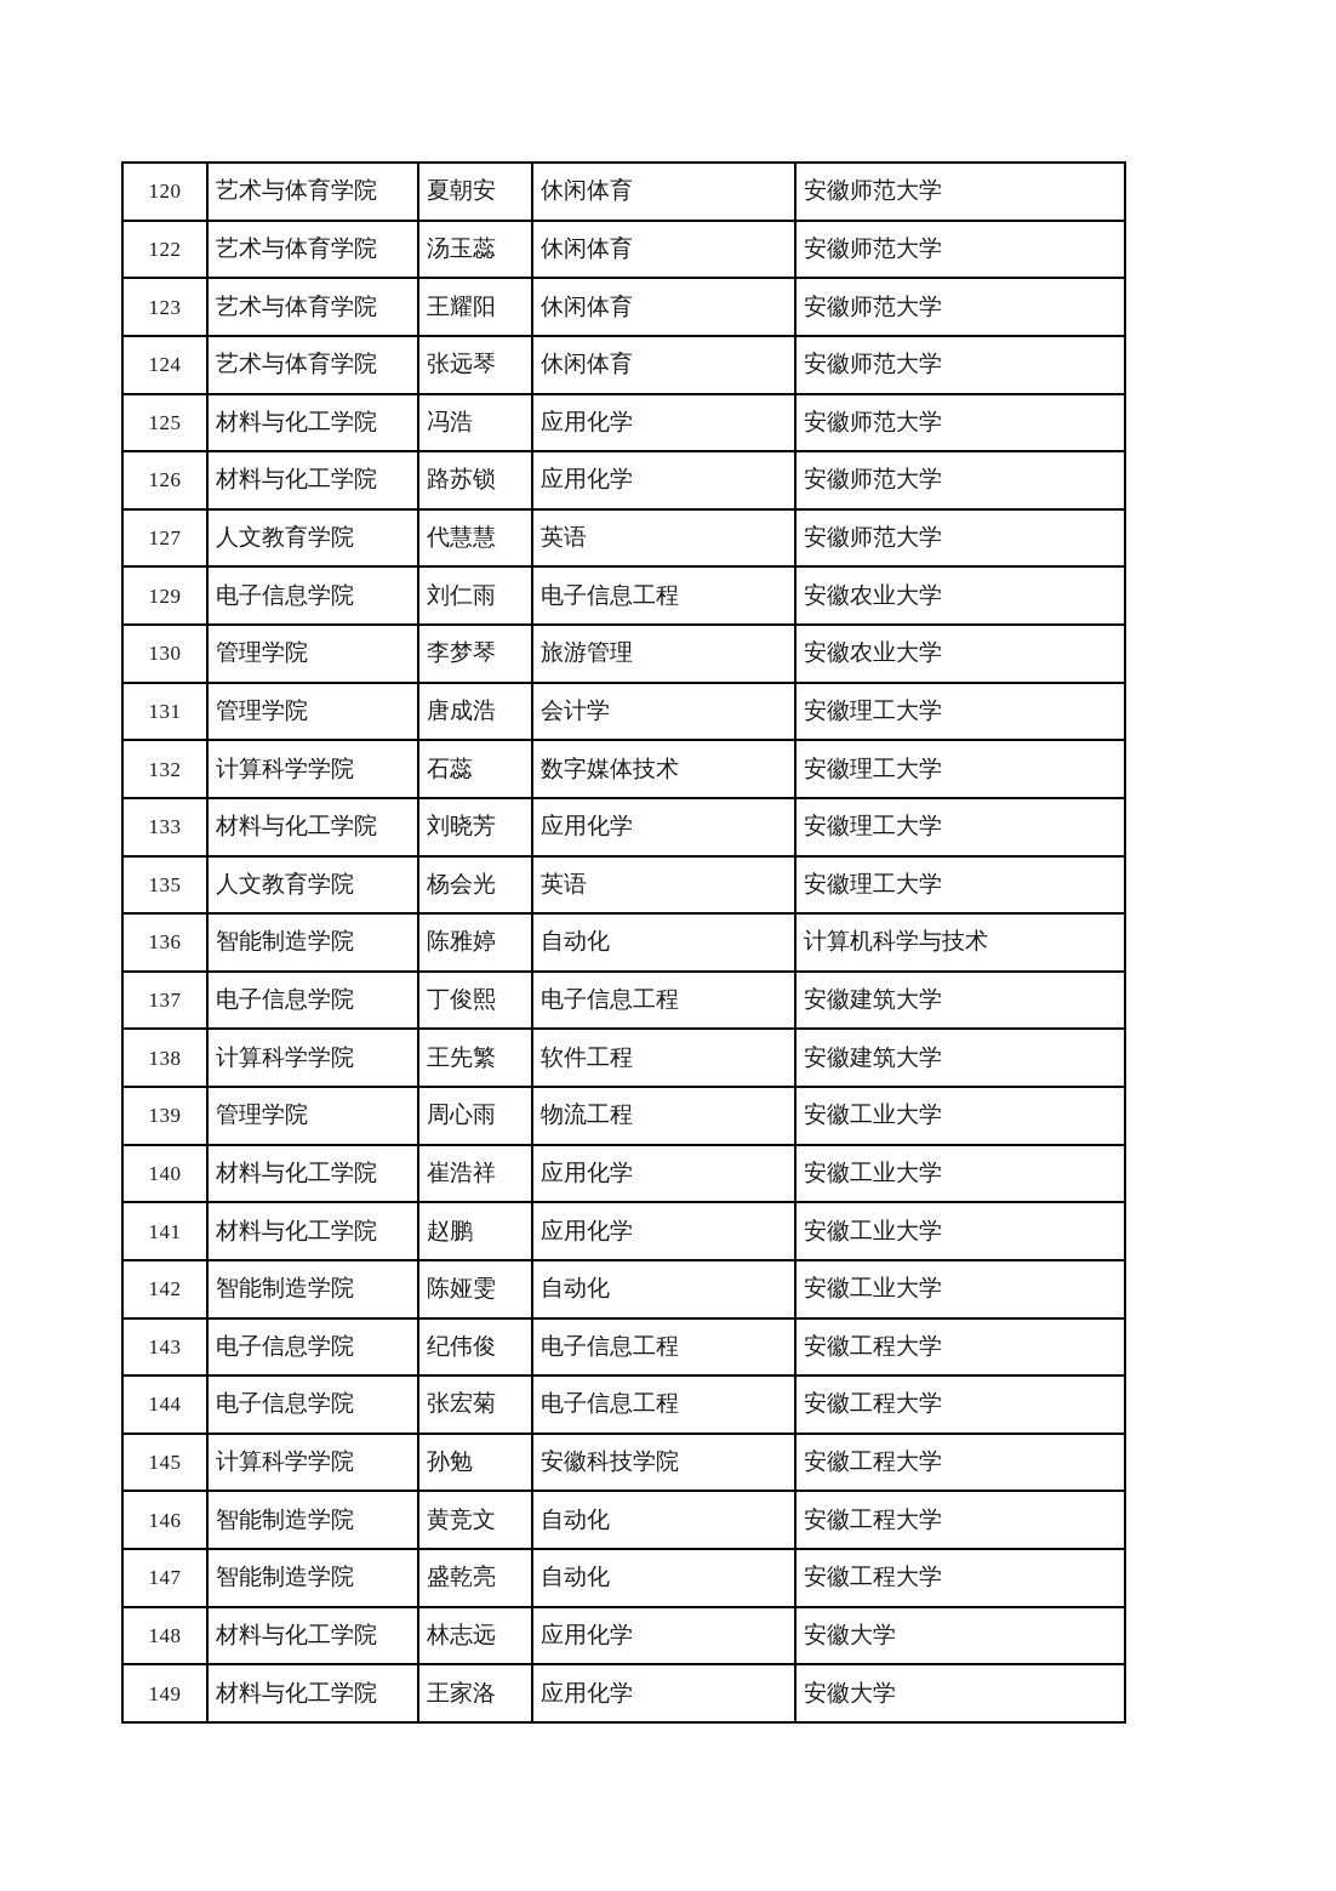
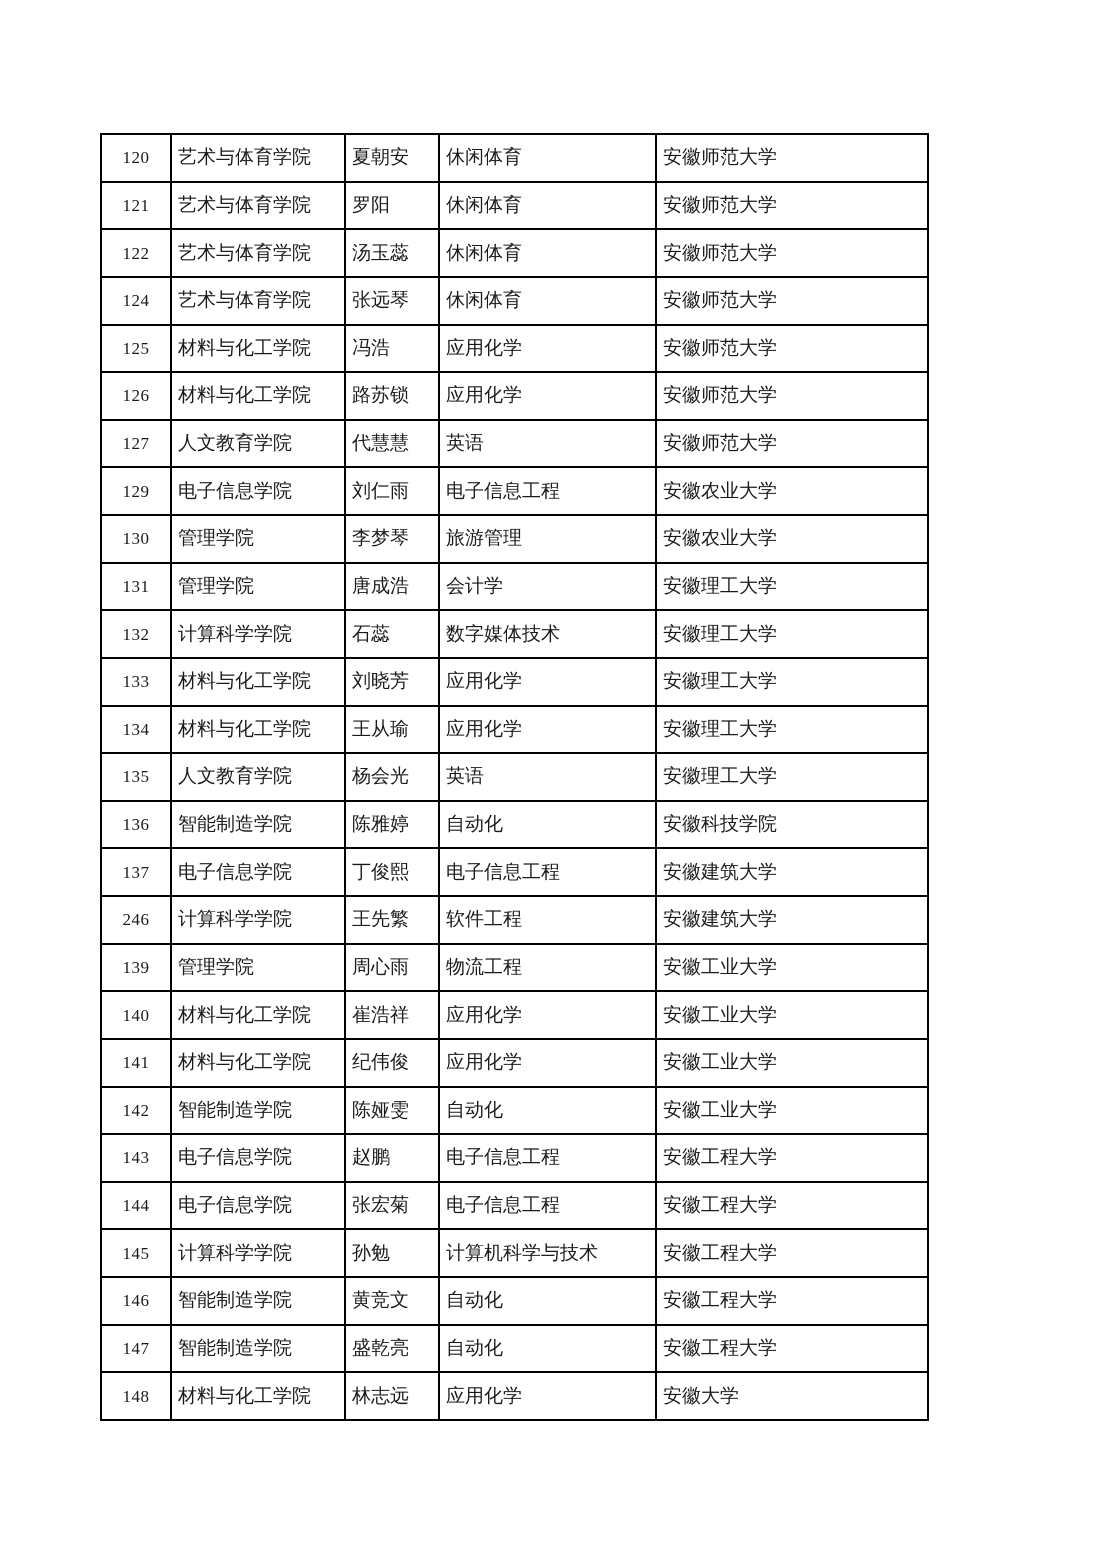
  120	艺术与体育学院	夏朝安	休闲体育	安徽师范大学
+ 121	艺术与体育学院	罗阳	休闲体育	安徽师范大学
  122	艺术与体育学院	汤玉蕊	休闲体育	安徽师范大学
- 123	艺术与体育学院	王耀阳	休闲体育	安徽师范大学
  124	艺术与体育学院	张远琴	休闲体育	安徽师范大学
  125	材料与化工学院	冯浩	应用化学	安徽师范大学
  126	材料与化工学院	路苏锁	应用化学	安徽师范大学
  127	人文教育学院	代慧慧	英语	安徽师范大学
  129	电子信息学院	刘仁雨	电子信息工程	安徽农业大学
  130	管理学院	李梦琴	旅游管理	安徽农业大学
  131	管理学院	唐成浩	会计学	安徽理工大学
  132	计算科学学院	石蕊	数字媒体技术	安徽理工大学
  133	材料与化工学院	刘晓芳	应用化学	安徽理工大学
+ 134	材料与化工学院	王从瑜	应用化学	安徽理工大学
  135	人文教育学院	杨会光	英语	安徽理工大学
- 136	智能制造学院	陈雅婷	自动化	计算机科学与技术
+ 136	智能制造学院	陈雅婷	自动化	安徽科技学院
  137	电子信息学院	丁俊熙	电子信息工程	安徽建筑大学
- 138	计算科学学院	王先繁	软件工程	安徽建筑大学
+ 246	计算科学学院	王先繁	软件工程	安徽建筑大学
  139	管理学院	周心雨	物流工程	安徽工业大学
  140	材料与化工学院	崔浩祥	应用化学	安徽工业大学
- 141	材料与化工学院	赵鹏	应用化学	安徽工业大学
+ 141	材料与化工学院	纪伟俊	应用化学	安徽工业大学
  142	智能制造学院	陈娅雯	自动化	安徽工业大学
- 143	电子信息学院	纪伟俊	电子信息工程	安徽工程大学
+ 143	电子信息学院	赵鹏	电子信息工程	安徽工程大学
  144	电子信息学院	张宏菊	电子信息工程	安徽工程大学
- 145	计算科学学院	孙勉	安徽科技学院	安徽工程大学
+ 145	计算科学学院	孙勉	计算机科学与技术	安徽工程大学
  146	智能制造学院	黄竞文	自动化	安徽工程大学
  147	智能制造学院	盛乾亮	自动化	安徽工程大学
  148	材料与化工学院	林志远	应用化学	安徽大学
- 149	材料与化工学院	王家洛	应用化学	安徽大学
